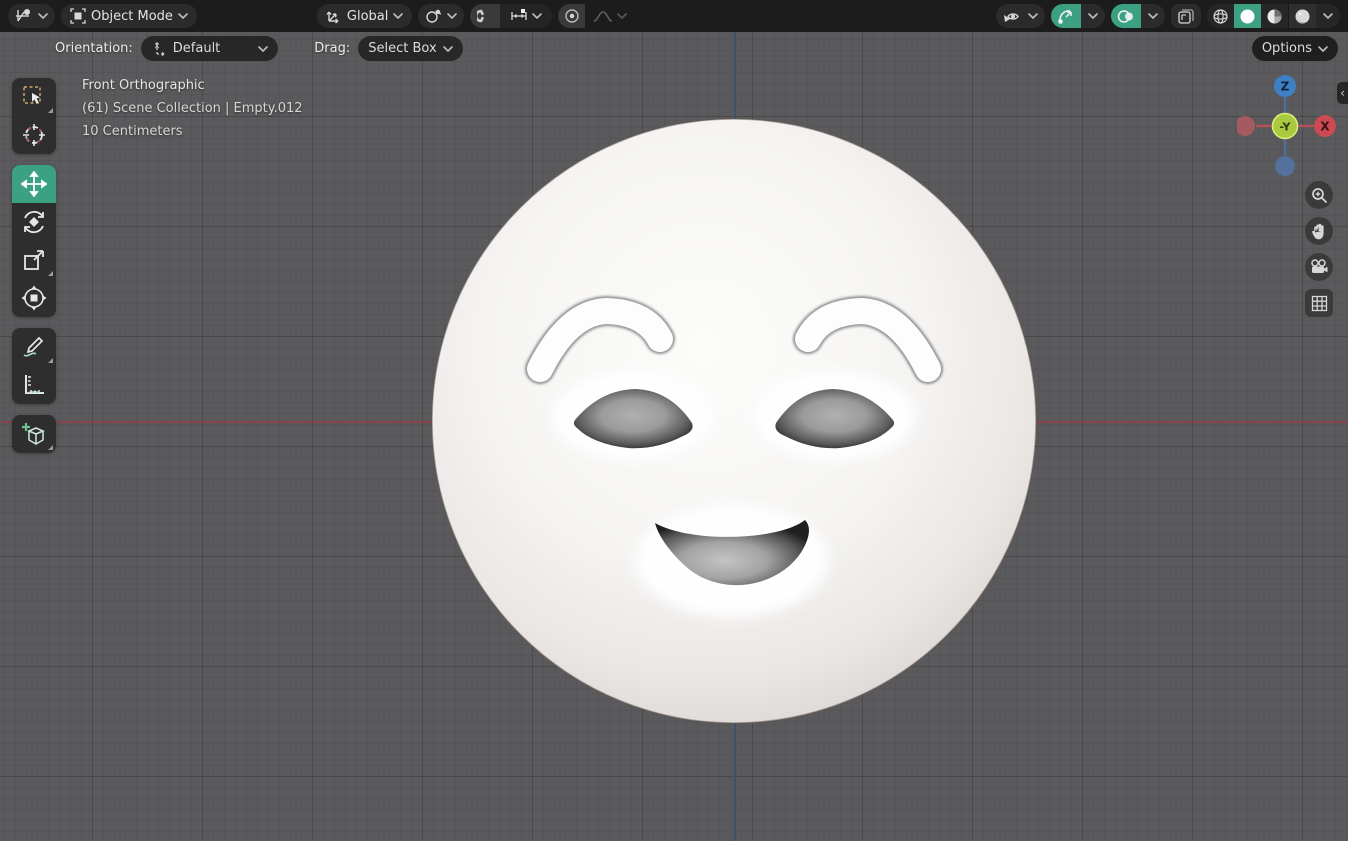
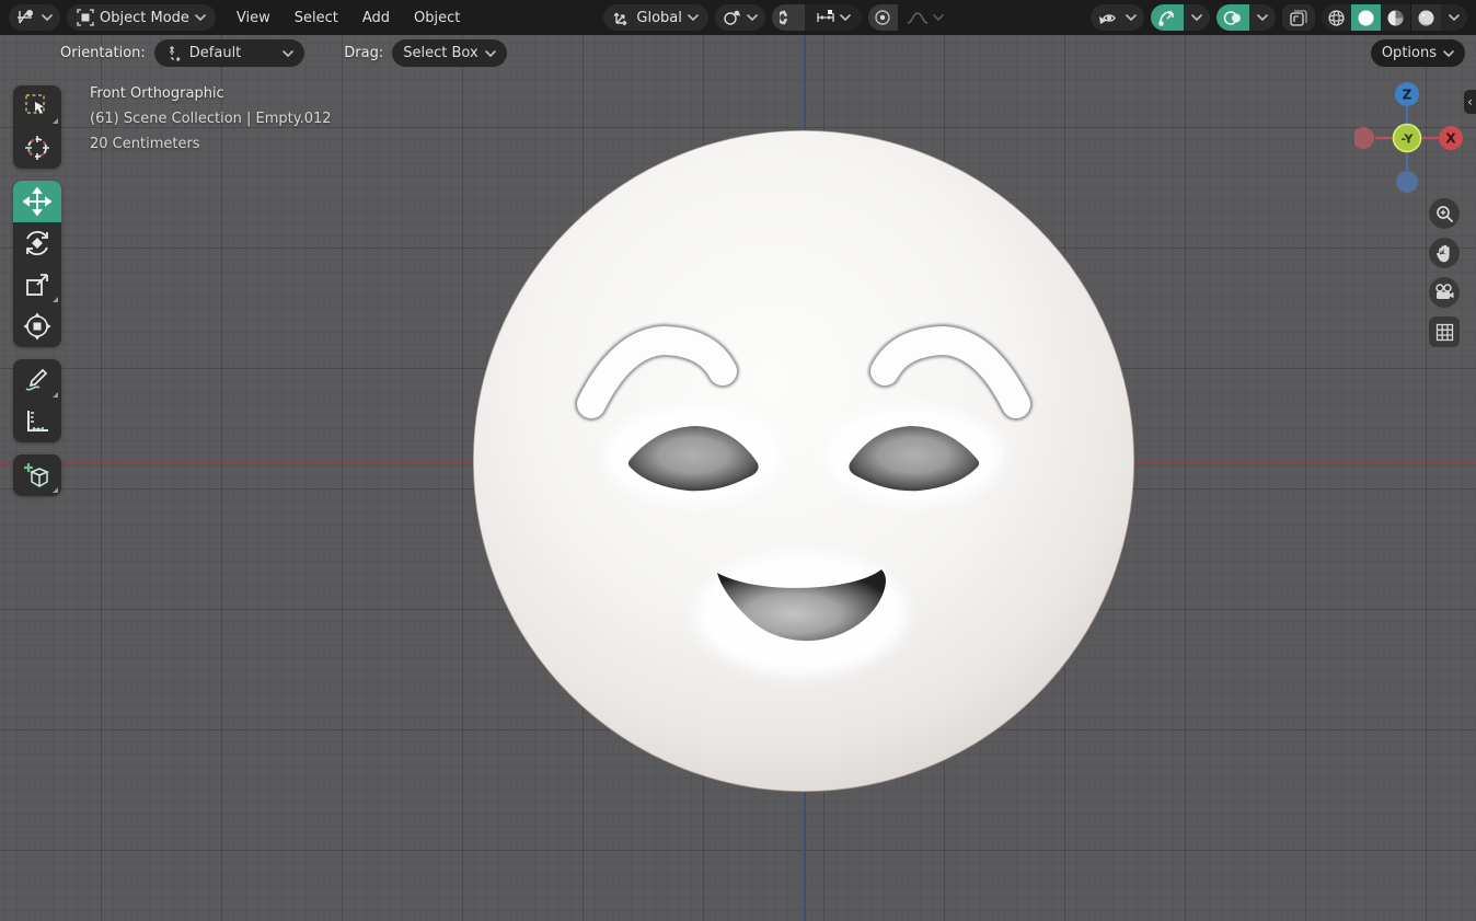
  Object Mode
+ View
+ Select
+ Add
+ Object
  Global
  Orientation:
  Default
  Drag:
  Select Box
  Options
  Front Orthographic
  (61) Scene Collection | Empty.012
- 10 Centimeters
+ 20 Centimeters
  Z
  X
  -Y
  ‹
